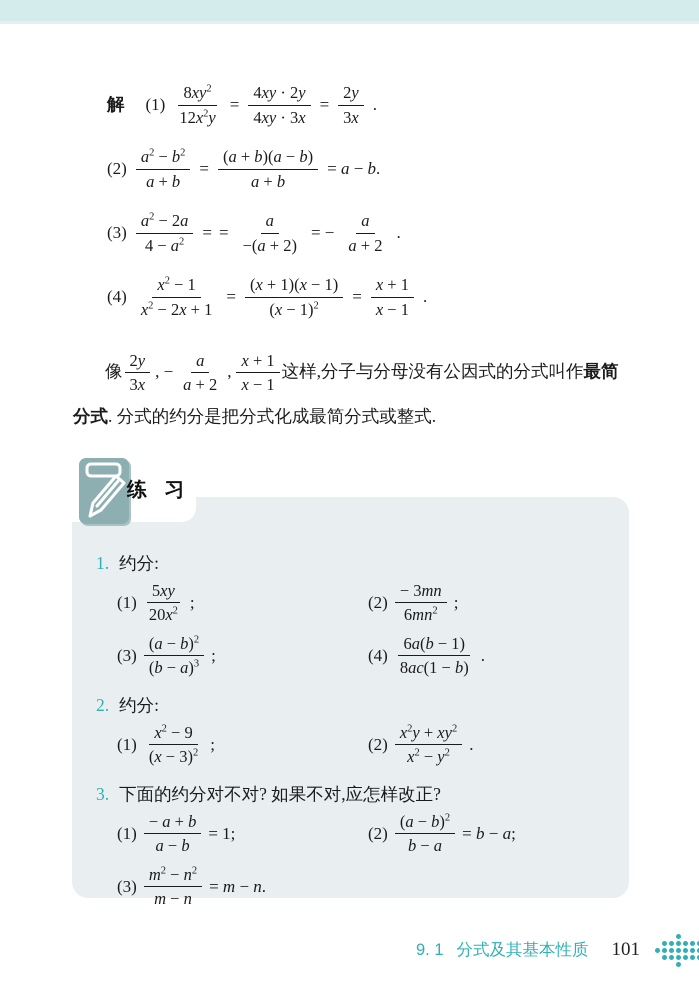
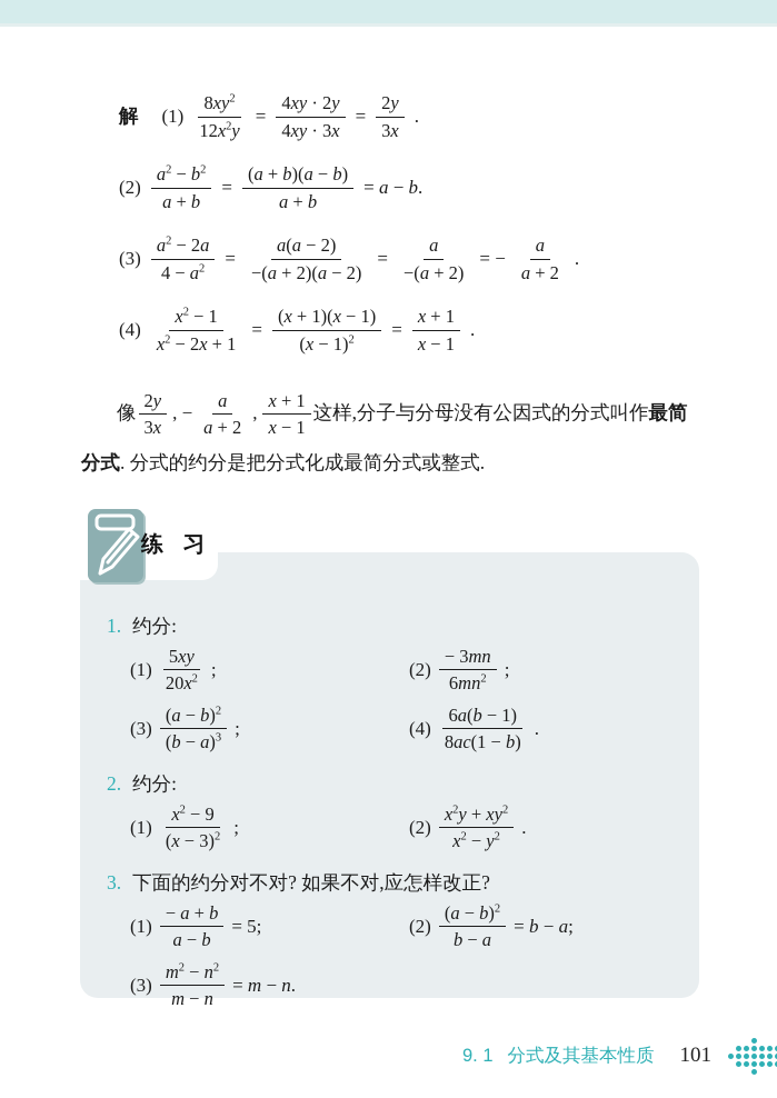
  解
  (1)
  8xy2
  12x2y
  =
  4xy · 2y
  4xy · 3x
  =
  2y
  3x
  .
  (2)
  a2 − b2
  a + b
  =
  (a + b)(a − b)
  a + b
  = a − b.
  (3)
  a2 − 2a
  4 − a2
  =
+ a(a − 2)
+ −(a + 2)(a − 2)
  =
  a
  −(a + 2)
  = −
  a
  a + 2
  .
  (4)
  x2 − 1
  x2 − 2x + 1
  =
  (x + 1)(x − 1)
  (x − 1)2
  =
  x + 1
  x − 1
  .
  像
  2y
  3x
  , −
  a
  a + 2
  ,
  x + 1
  x − 1
  这样,分子与分母没有公因式的分式叫作最简分式. 分式的约分是把分式化成最简分式或整式.
  练 习
  1. 约分:
  (1)
  5xy
  20x2
  ;
  (2)
  − 3mn
  6mn2
  ;
  (3)
  (a − b)2
  (b − a)3
  ;
  (4)
  6a(b − 1)
  8ac(1 − b)
  .
  2. 约分:
  (1)
  x2 − 9
  (x − 3)2
  ;
  (2)
  x2y + xy2
  x2 − y2
  .
  3. 下面的约分对不对? 如果不对,应怎样改正?
  (1)
  − a + b
  a − b
- = 1;
+ = 5;
  (2)
  (a − b)2
  b − a
  = b − a;
  (3)
  m2 − n2
  m − n
  = m − n.
  9. 1
  分式及其基本性质
  101
